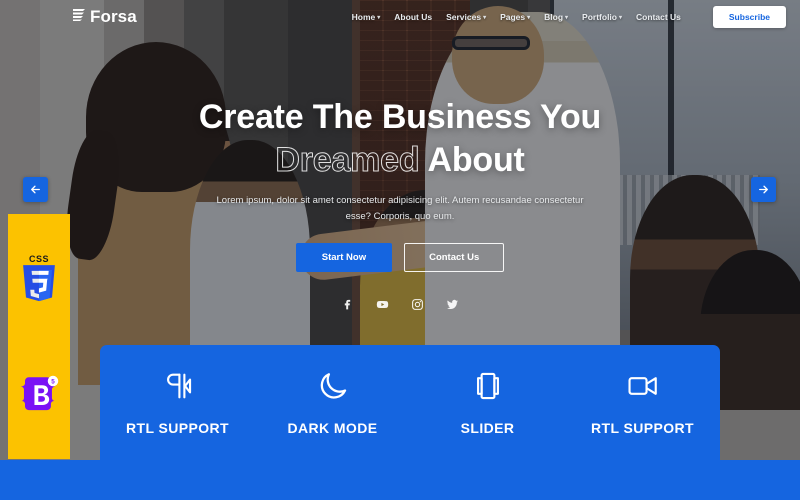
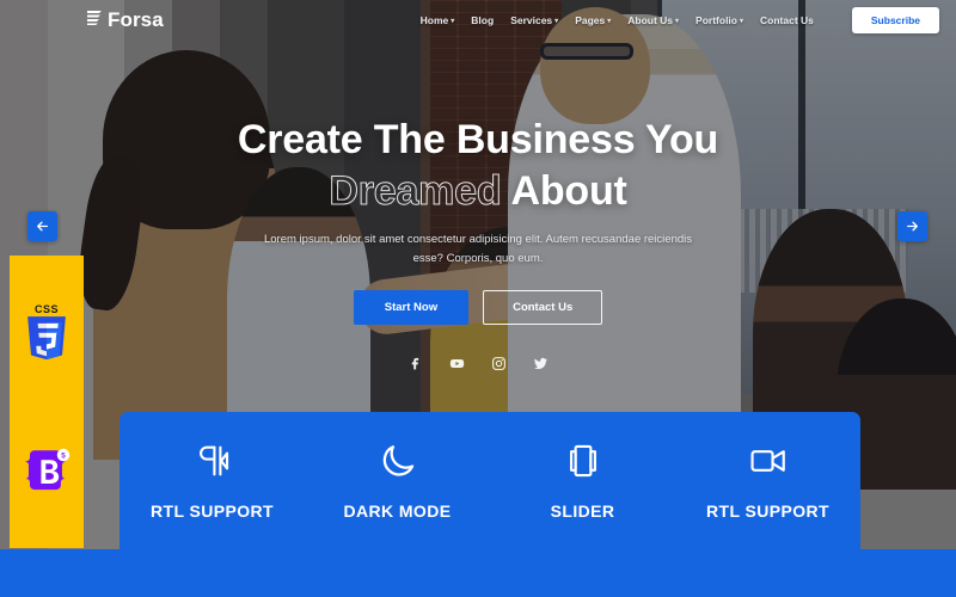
  Forsa
  Home
- About Us
+ Blog
  Services
  Pages
- Blog
+ About Us
  Portfolio
  Contact Us
  Subscribe
  Create The Business You
  Dreamed About
- Lorem ipsum, dolor sit amet consectetur adipisicing elit. Autem recusandae consectetur esse? Corporis, quo eum.
+ Lorem ipsum, dolor sit amet consectetur adipisicing elit. Autem recusandae reiciendis esse? Corporis, quo eum.
  Start Now
  Contact Us
  CSS
  RTL SUPPORT
  DARK MODE
  SLIDER
  RTL SUPPORT
